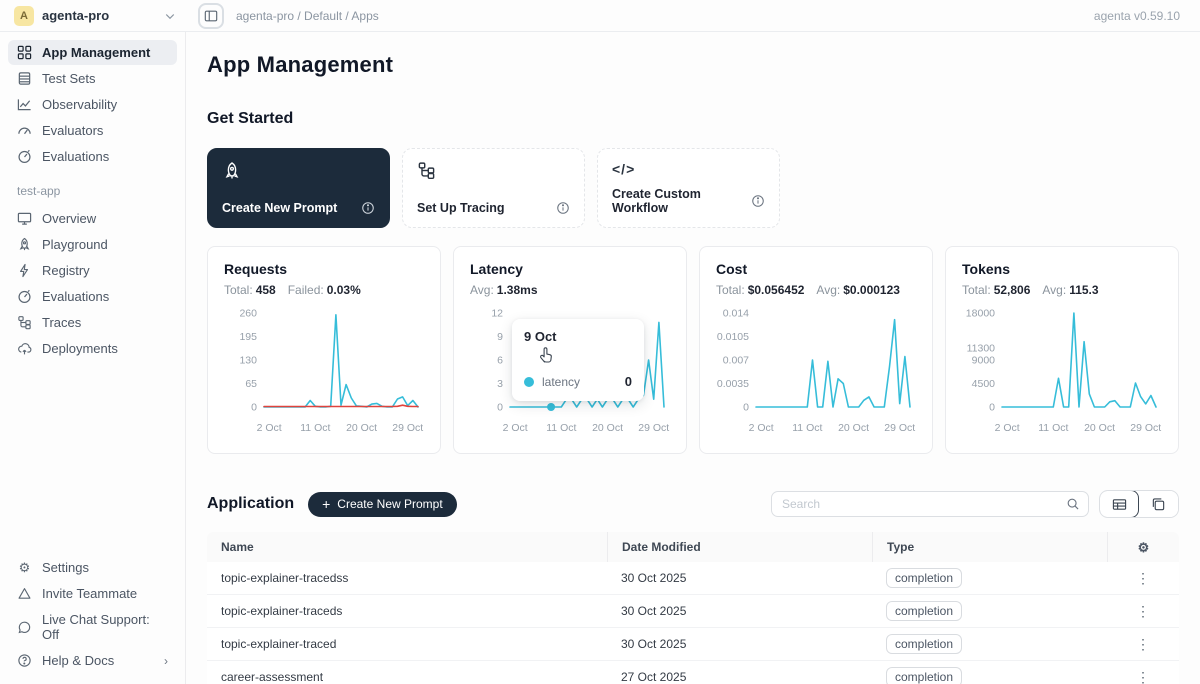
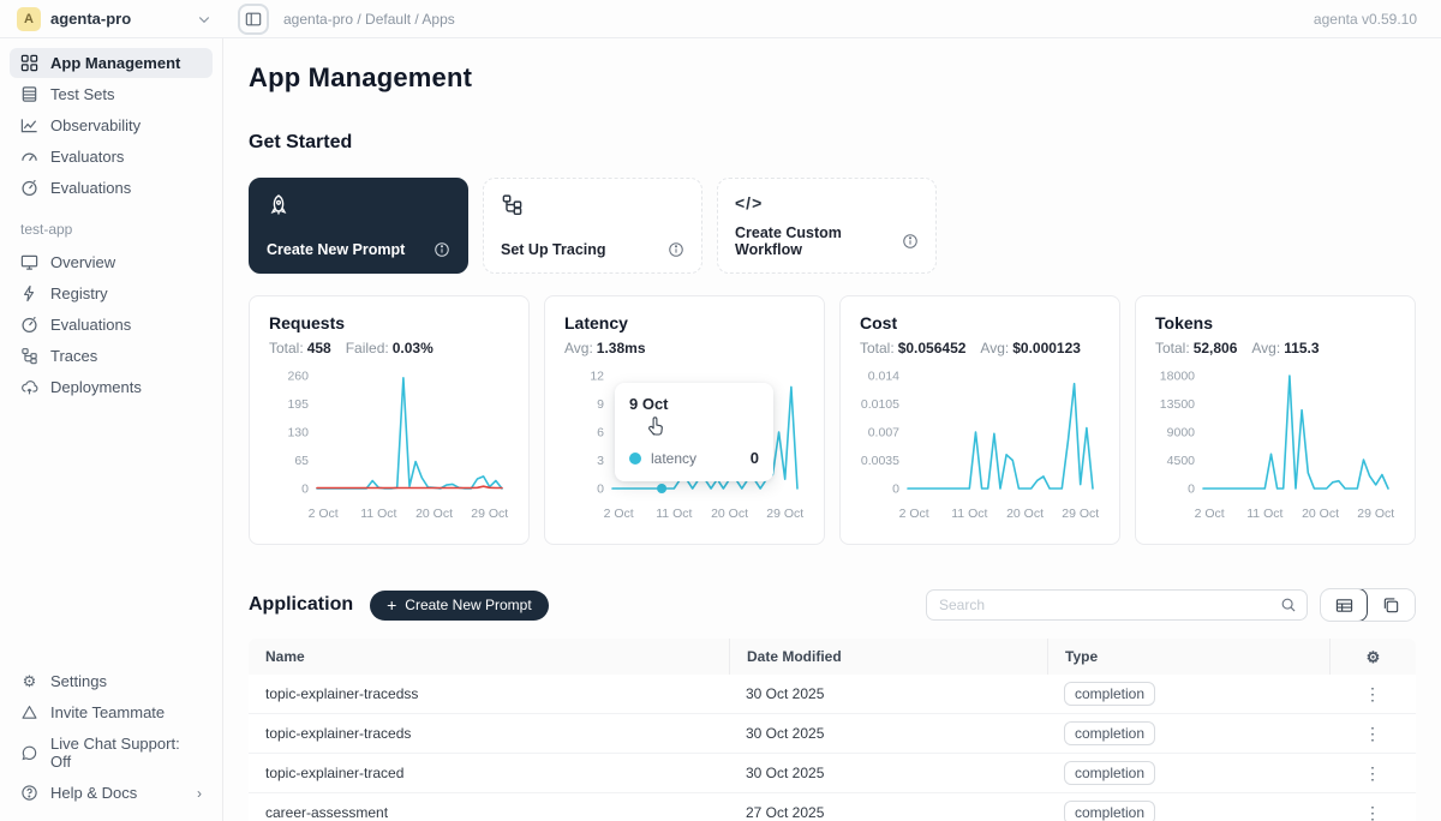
  A
  agenta-pro
  agenta-pro / Default / Apps
  agenta v0.59.10
  App Management
  Test Sets
  Observability
  Evaluators
  Evaluations
  test-app
  Overview
- Playground
  Registry
  Evaluations
  Traces
  Deployments
  ⚙
  Settings
  Invite Teammate
  Live Chat Support: Off
  Help & Docs
  ›
  App Management
  Get Started
  Create New Prompt
  Set Up Tracing
  </>
  Create Custom Workflow
  Requests
  Total: 458
  Failed: 0.03%
  260
  195
  130
  65
  0
  2 Oct
  11 Oct
  20 Oct
  29 Oct
  Latency
  Avg: 1.38ms
  12
  9
  6
  3
  0
  2 Oct
  11 Oct
  20 Oct
  29 Oct
  9 Oct
  latency
  0
  Cost
  Total: $0.056452
  Avg: $0.000123
  0.014
  0.0105
  0.007
  0.0035
  0
  2 Oct
  11 Oct
  20 Oct
  29 Oct
  Tokens
  Total: 52,806
  Avg: 115.3
  18000
- 11300
+ 13500
  9000
  4500
  0
  2 Oct
  11 Oct
  20 Oct
  29 Oct
  Application
  +
  Create New Prompt
  Search
  Name
  Date Modified
  Type
  ⚙
  topic-explainer-tracedss
  30 Oct 2025
  completion
  ⋮
  topic-explainer-traceds
  30 Oct 2025
  completion
  ⋮
  topic-explainer-traced
  30 Oct 2025
  completion
  ⋮
  career-assessment
  27 Oct 2025
  completion
  ⋮
